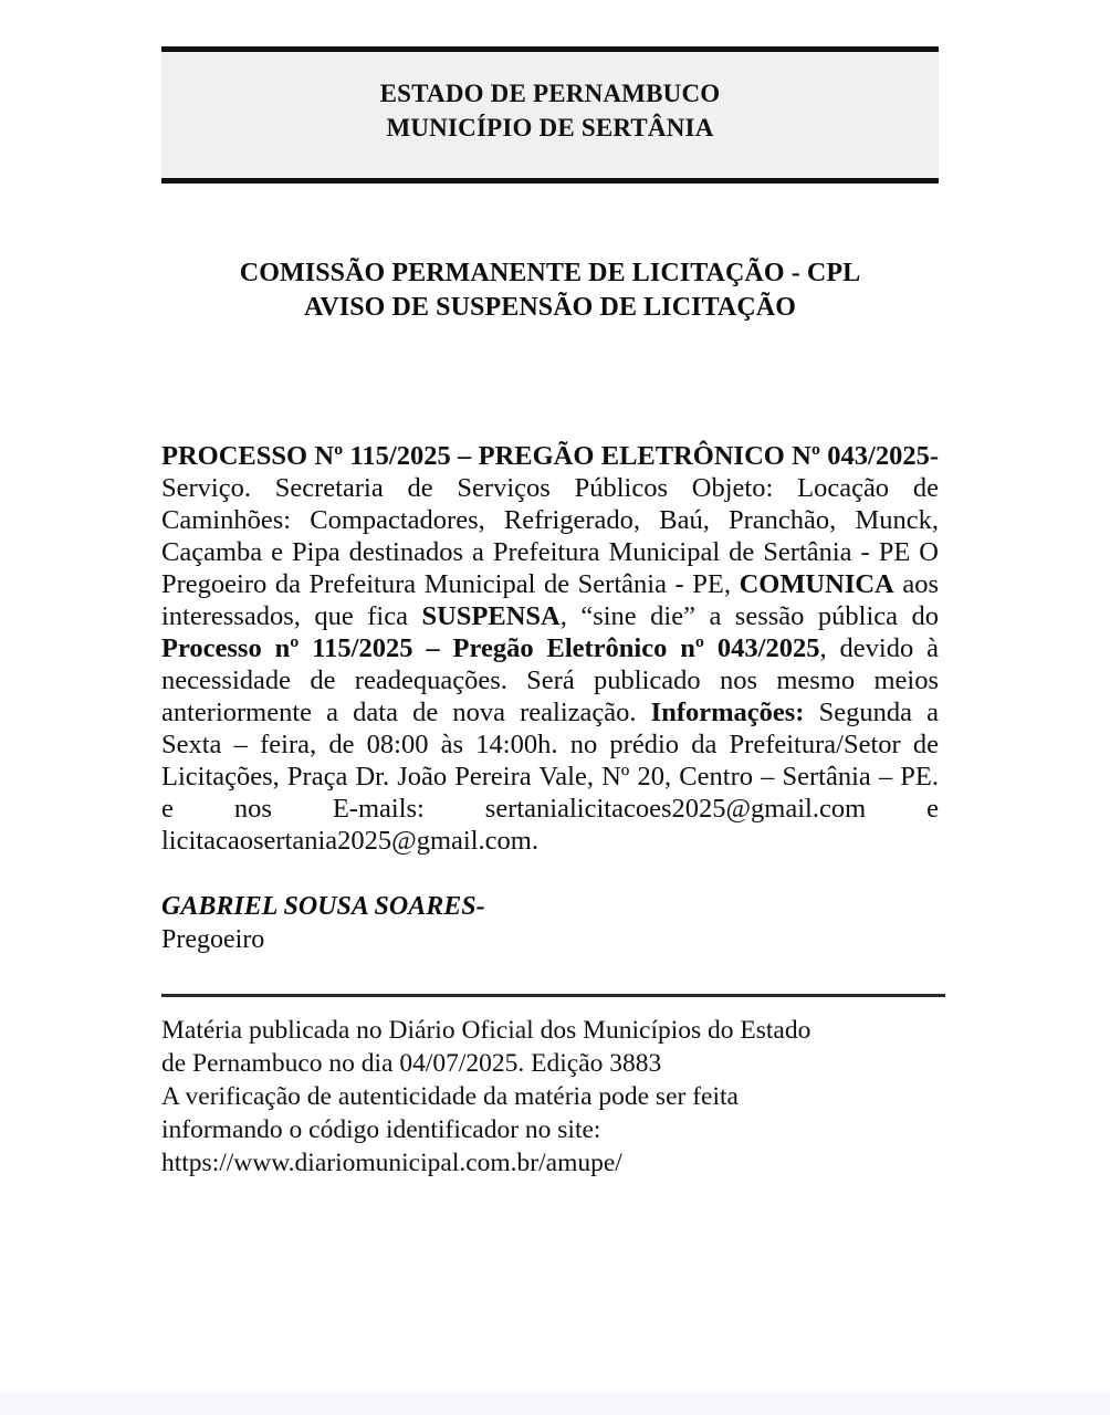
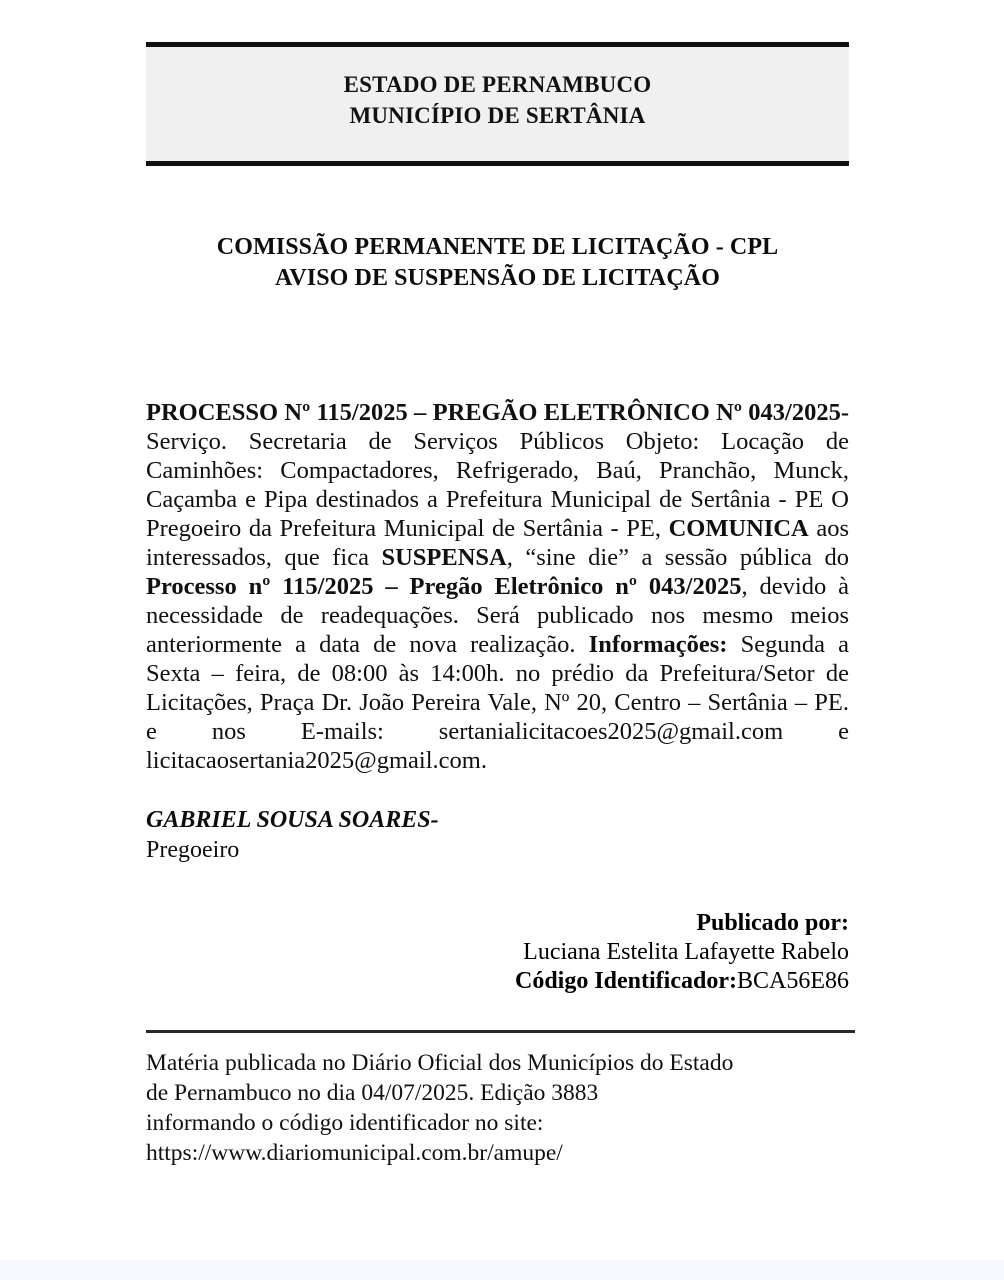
  ESTADO DE PERNAMBUCO
  MUNICÍPIO DE SERTÂNIA
  COMISSÃO PERMANENTE DE LICITAÇÃO - CPL
  AVISO DE SUSPENSÃO DE LICITAÇÃO
  PROCESSO Nº 115/2025 – PREGÃO ELETRÔNICO Nº 043/2025- Serviço. Secretaria de Serviços Públicos Objeto: Locação de Caminhões: Compactadores, Refrigerado, Baú, Pranchão, Munck, Caçamba e Pipa destinados a Prefeitura Municipal de Sertânia - PE O Pregoeiro da Prefeitura Municipal de Sertânia - PE, COMUNICA aos interessados, que fica SUSPENSA, “sine die” a sessão pública do Processo nº 115/2025 – Pregão Eletrônico nº 043/2025, devido à necessidade de readequações. Será publicado nos mesmo meios anteriormente a data de nova realização. Informações: Segunda a Sexta – feira, de 08:00 às 14:00h. no prédio da Prefeitura/Setor de Licitações, Praça Dr. João Pereira Vale, Nº 20, Centro – Sertânia – PE. e nos E-mails: sertanialicitacoes2025@gmail.com e licitacaosertania2025@gmail.com.
  GABRIEL SOUSA SOARES-
  Pregoeiro
+ Publicado por:
+ Luciana Estelita Lafayette Rabelo
+ Código Identificador:BCA56E86
  Matéria publicada no Diário Oficial dos Municípios do Estado
  de Pernambuco no dia 04/07/2025. Edição 3883
- A verificação de autenticidade da matéria pode ser feita
  informando o código identificador no site:
  https://www.diariomunicipal.com.br/amupe/
